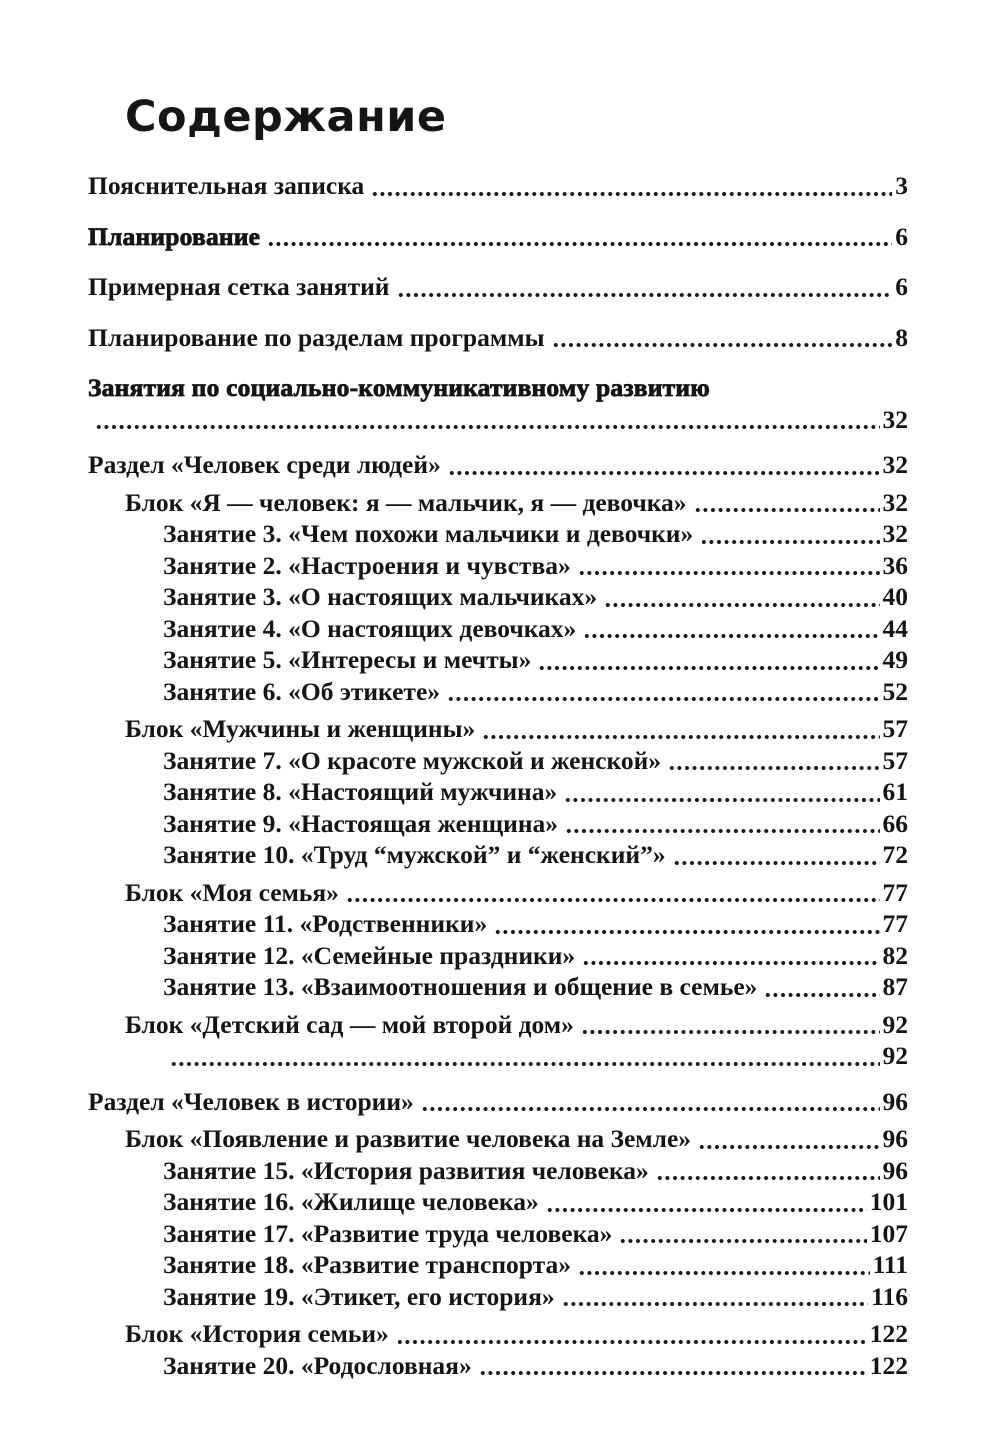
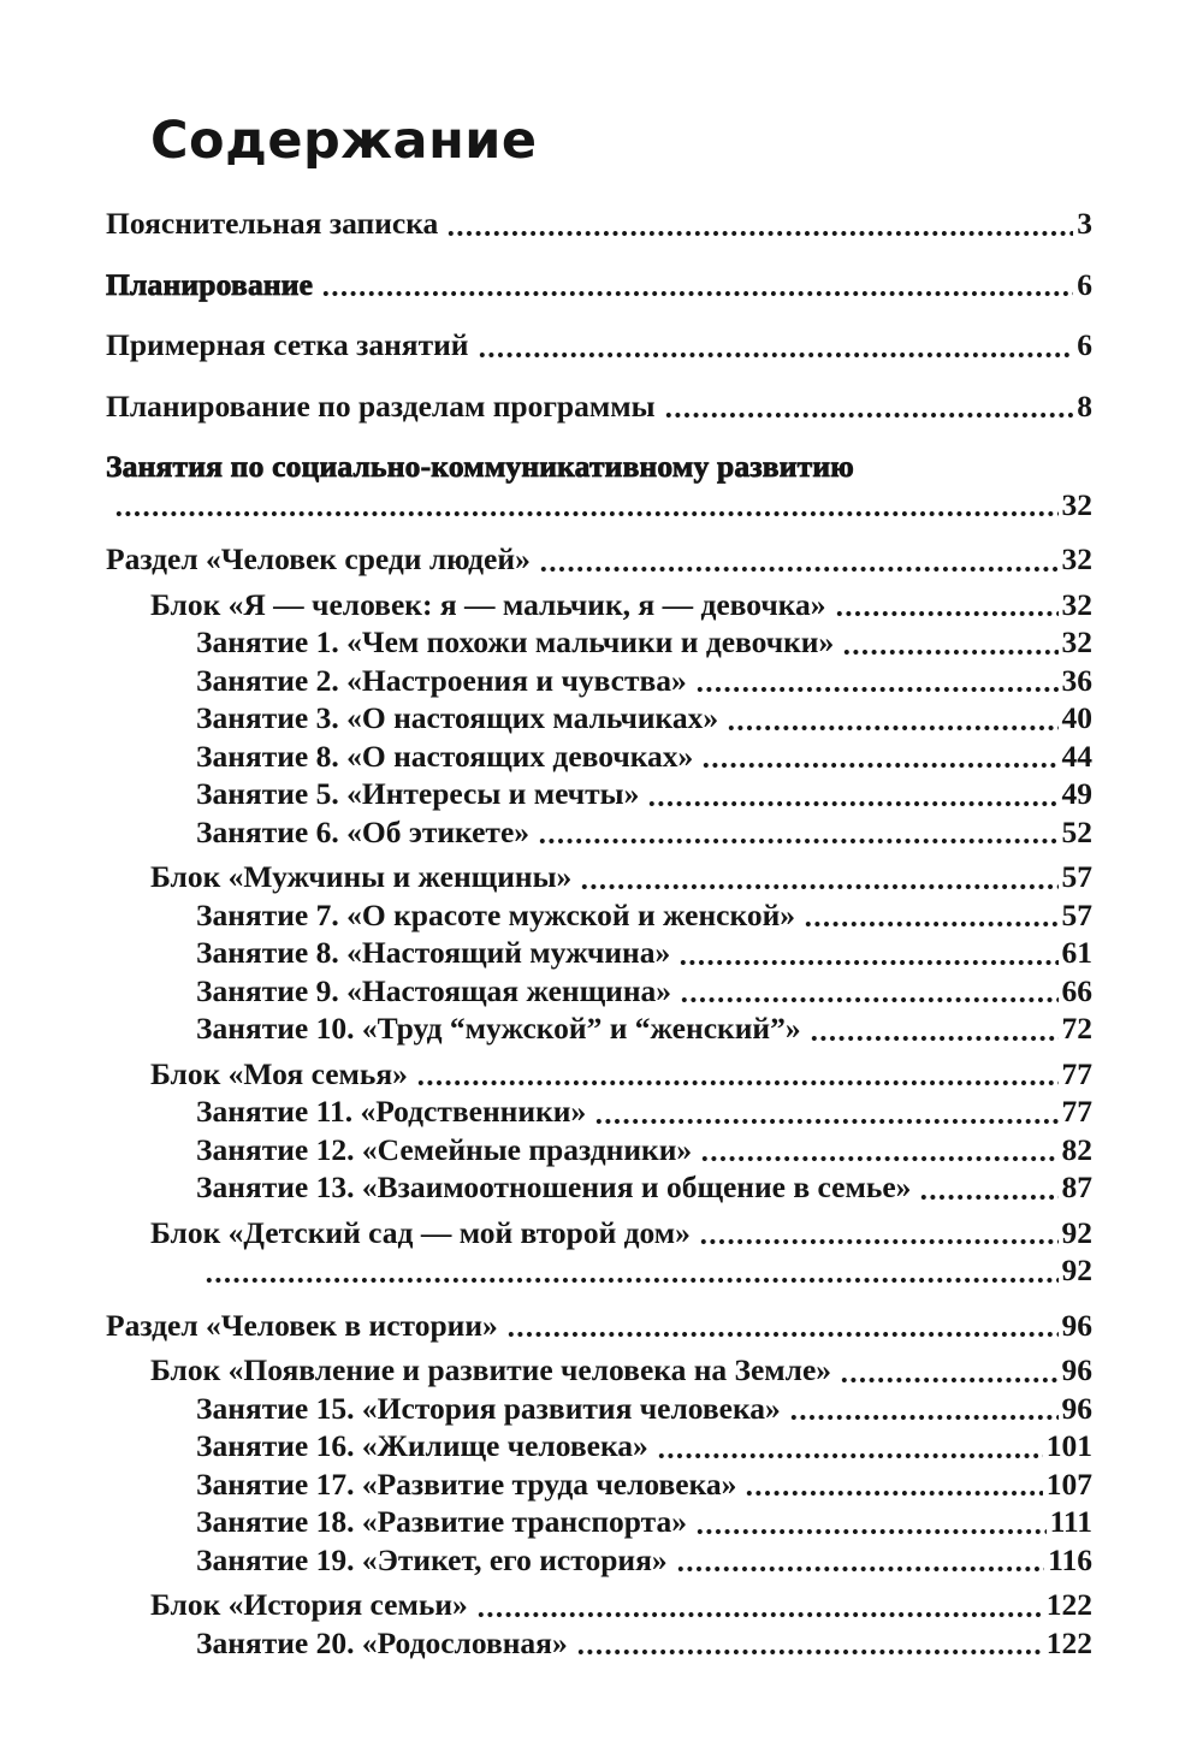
  Содержание
  Пояснительная записка
  3
  Планирование
  6
  Примерная сетка занятий
  6
  Планирование по разделам программы
  8
  Занятия по социально-коммуникативному развитию
  32
  Раздел «Человек среди людей»
  32
  Блок «Я — человек: я — мальчик, я — девочка»
  32
- Занятие 3. «Чем похожи мальчики и девочки»
+ Занятие 1. «Чем похожи мальчики и девочки»
  32
  Занятие 2. «Настроения и чувства»
  36
  Занятие 3. «О настоящих мальчиках»
  40
- Занятие 4. «О настоящих девочках»
+ Занятие 8. «О настоящих девочках»
  44
  Занятие 5. «Интересы и мечты»
  49
  Занятие 6. «Об этикете»
  52
  Блок «Мужчины и женщины»
  57
  Занятие 7. «О красоте мужской и женской»
  57
  Занятие 8. «Настоящий мужчина»
  61
  Занятие 9. «Настоящая женщина»
  66
  Занятие 10. «Труд “мужской” и “женский”»
  72
  Блок «Моя семья»
  77
  Занятие 11. «Родственники»
  77
  Занятие 12. «Семейные праздники»
  82
  Занятие 13. «Взаимоотношения и общение в семье»
  87
  Блок «Детский сад — мой второй дом»
  92
  92
  Раздел «Человек в истории»
  96
  Блок «Появление и развитие человека на Земле»
  96
  Занятие 15. «История развития человека»
  96
  Занятие 16. «Жилище человека»
  101
  Занятие 17. «Развитие труда человека»
  107
  Занятие 18. «Развитие транспорта»
  111
  Занятие 19. «Этикет, его история»
  116
  Блок «История семьи»
  122
  Занятие 20. «Родословная»
  122
